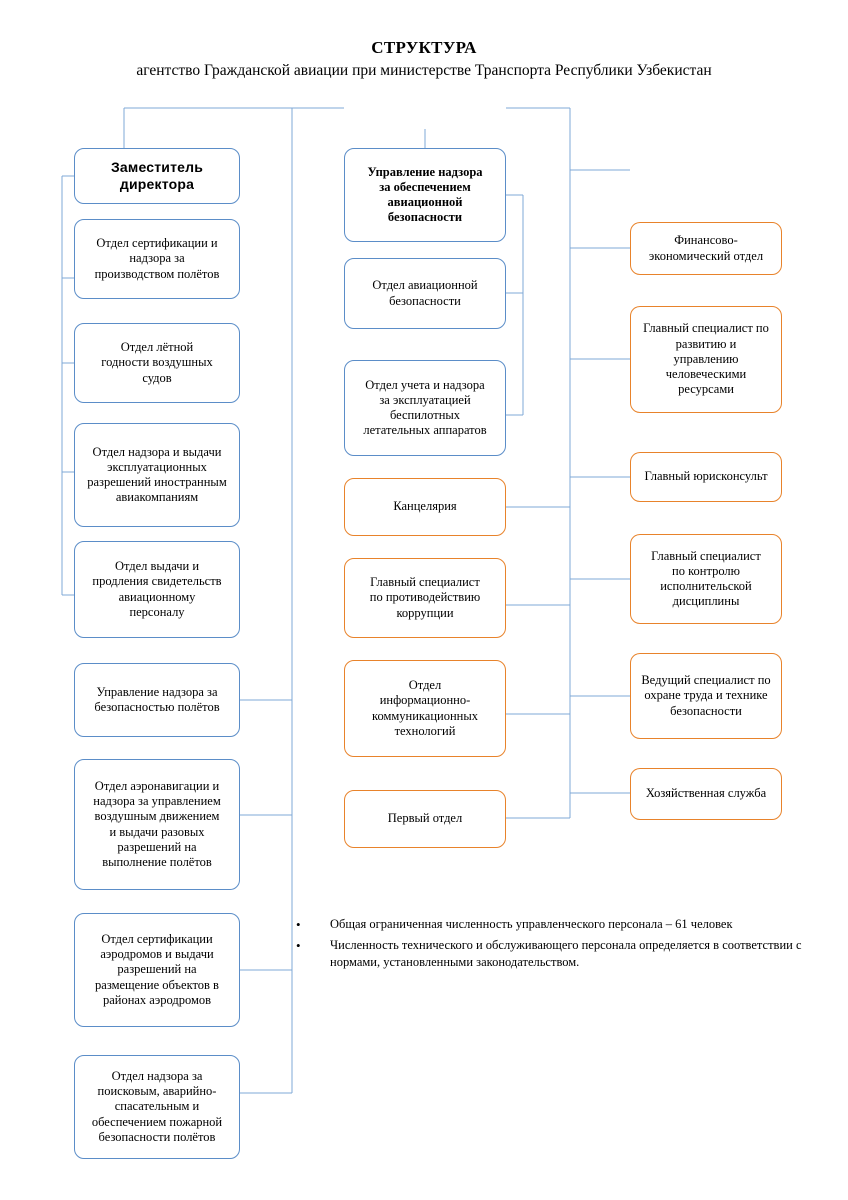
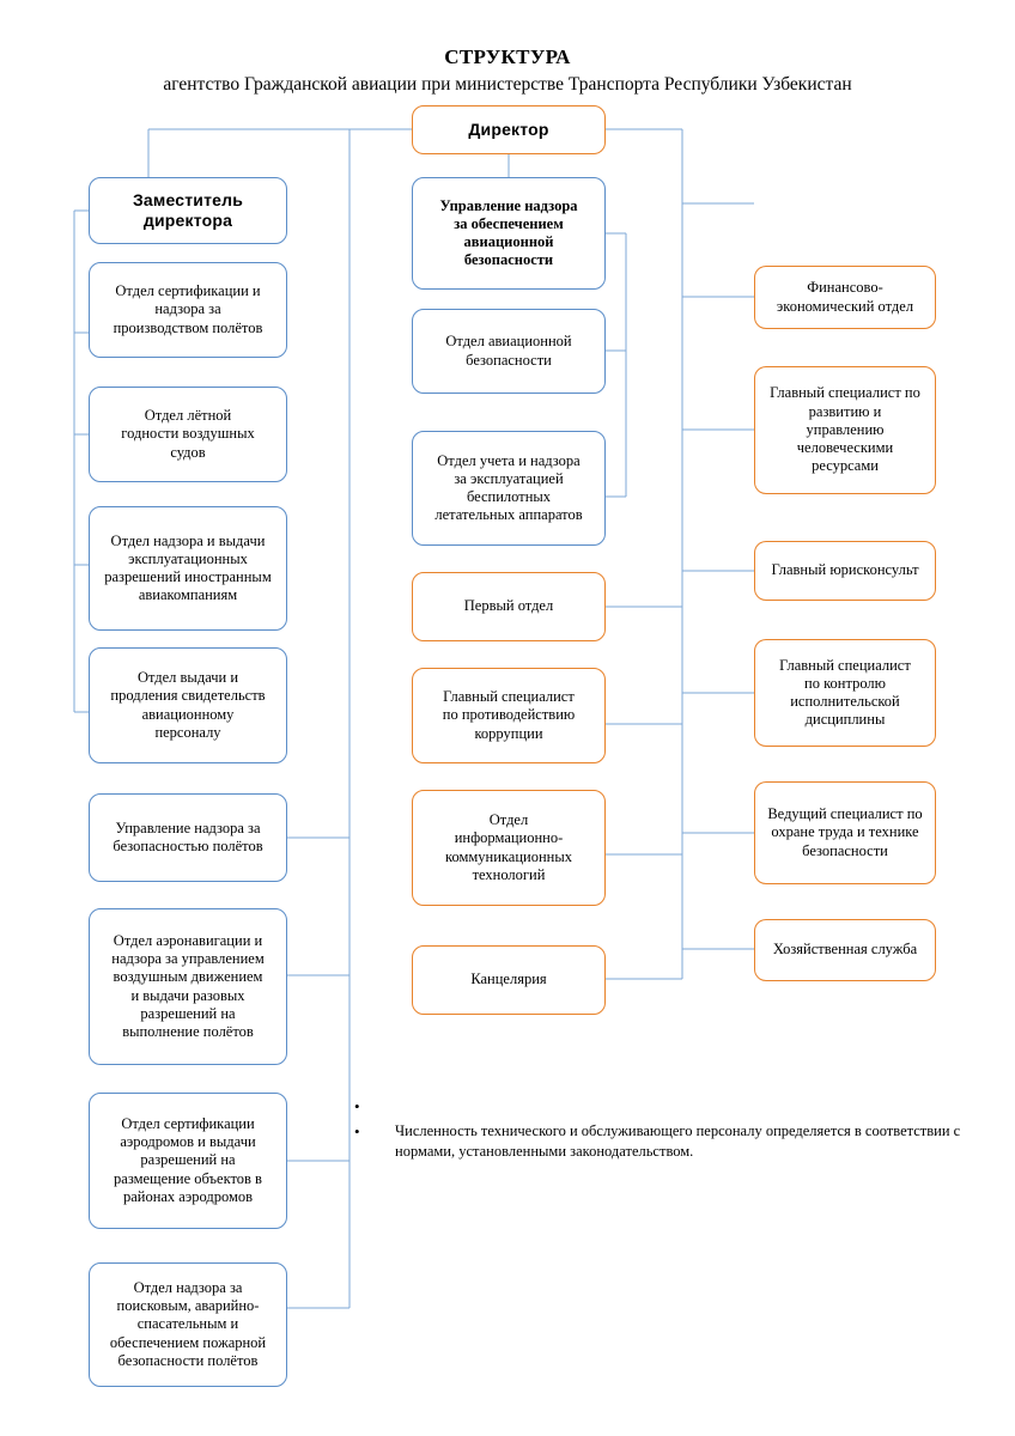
  СТРУКТУРА
  агентство Гражданской авиации при министерстве Транспорта Республики Узбекистан
+ Директор
  Заместитель
  директора
  Отдел сертификации и
  надзора за
  производством полётов
  Отдел лётной
  годности воздушных
  судов
  Отдел надзора и выдачи
  эксплуатационных
  разрешений иностранным
  авиакомпаниям
  Отдел выдачи и
  продления свидетельств
  авиационному
  персоналу
  Управление надзора за
  безопасностью полётов
  Отдел аэронавигации и
  надзора за управлением
  воздушным движением
  и выдачи разовых
  разрешений на
  выполнение полётов
  Отдел сертификации
  аэродромов и выдачи
  разрешений на
  размещение объектов в
  районах аэродромов
  Отдел надзора за
  поисковым, аварийно-
  спасательным и
  обеспечением пожарной
  безопасности полётов
  Управление надзора
  за обеспечением
  авиационной
  безопасности
  Отдел авиационной
  безопасности
  Отдел учета и надзора
  за эксплуатацией
  беспилотных
  летательных аппаратов
- Канцелярия
+ Первый отдел
  Главный специалист
  по противодействию
  коррупции
  Отдел
  информационно-
  коммуникационных
  технологий
- Первый отдел
+ Канцелярия
  Финансово-
  экономический отдел
  Главный специалист по
  развитию и
  управлению
  человеческими
  ресурсами
  Главный юрисконсульт
  Главный специалист
  по контролю
  исполнительской
  дисциплины
  Ведущий специалист по
  охране труда и технике
  безопасности
  Хозяйственная служба
  •
- Общая ограниченная численность управленческого персонала – 61 человек
  •
- Численность технического и обслуживающего персонала определяется в соответствии с нормами, установленными законодательством.
+ Численность технического и обслуживающего персоналу определяется в соответствии с нормами, установленными законодательством.
